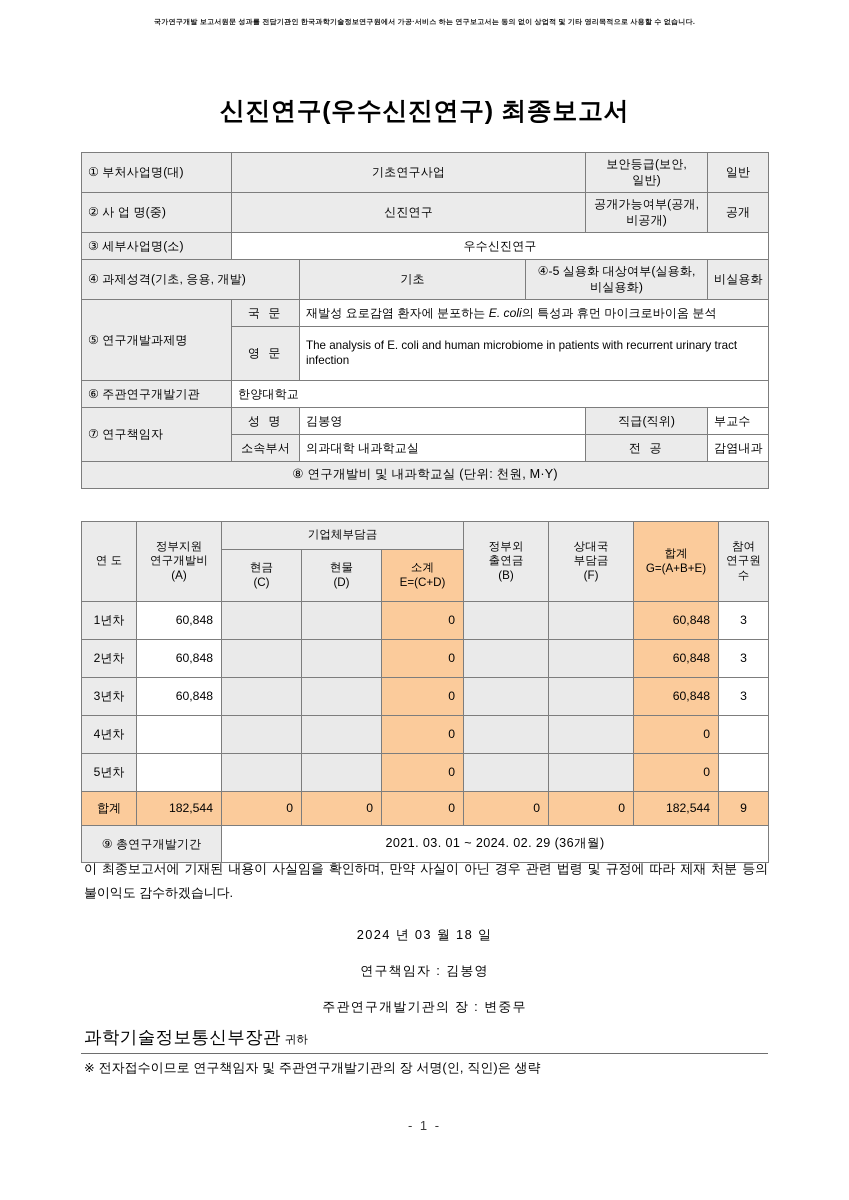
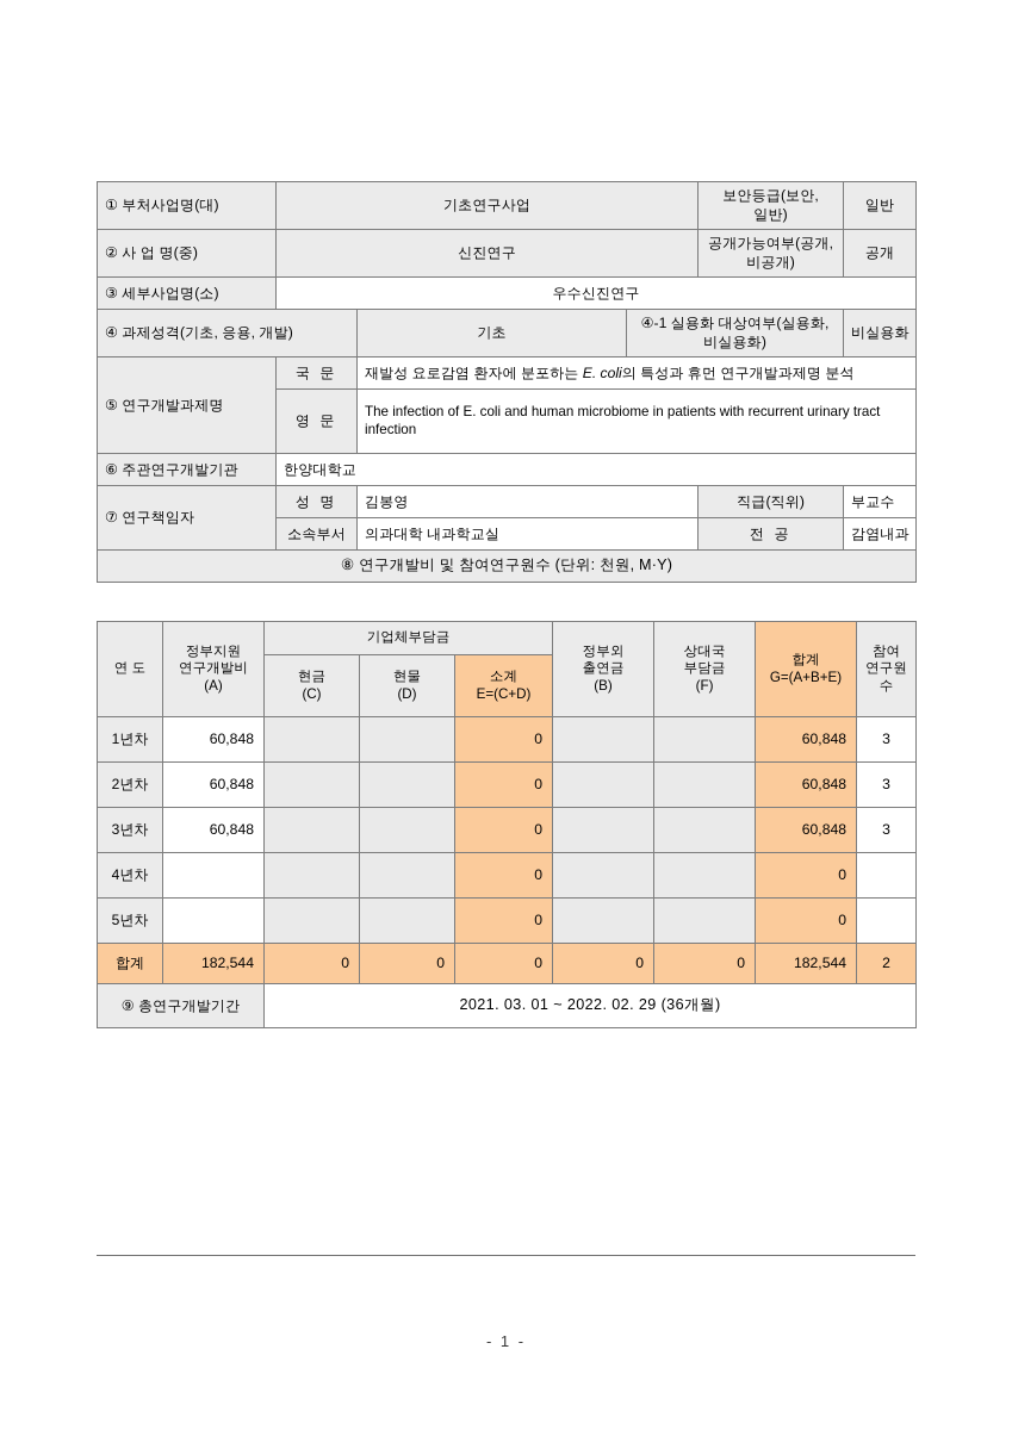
- 국가연구개발 보고서원문 성과를 전담기관인 한국과학기술정보연구원에서 가공·서비스 하는 연구보고서는 동의 없이 상업적 및 기타 영리목적으로 사용할 수 없습니다.
- 신진연구(우수신진연구) 최종보고서
  ① 부처사업명(대)	기초연구사업	보안등급(보안, 일반)	일반
  ② 사 업 명(중)	신진연구	공개가능여부(공개, 비공개)	공개
  ③ 세부사업명(소)	우수신진연구
- ④ 과제성격(기초, 응용, 개발)	기초	④-5 실용화 대상여부(실용화, 비실용화)	비실용화
+ ④ 과제성격(기초, 응용, 개발)	기초	④-1 실용화 대상여부(실용화, 비실용화)	비실용화
- ⑤ 연구개발과제명	국 문	재발성 요로감염 환자에 분포하는 E. coli의 특성과 휴먼 마이크로바이옴 분석
+ ⑤ 연구개발과제명	국 문	재발성 요로감염 환자에 분포하는 E. coli의 특성과 휴먼 연구개발과제명 분석
- 영 문	The analysis of E. coli and human microbiome in patients with recurrent urinary tract infection
+ 영 문	The infection of E. coli and human microbiome in patients with recurrent urinary tract infection
  ⑥ 주관연구개발기관	한양대학교
  ⑦ 연구책임자	성 명	김봉영	직급(직위)	부교수
  소속부서	의과대학 내과학교실	전 공	감염내과
- ⑧ 연구개발비 및 내과학교실 (단위: 천원, M·Y)
+ ⑧ 연구개발비 및 참여연구원수 (단위: 천원, M·Y)
  연 도	정부지원 연구개발비 (A)	기업체부담금	정부외 출연금 (B)	상대국 부담금 (F)	합계 G=(A+B+E)	참여 연구원수
  현금 (C)	현물 (D)	소계 E=(C+D)
  1년차	60,848			0			60,848	3
  2년차	60,848			0			60,848	3
  3년차	60,848			0			60,848	3
  4년차				0			0
  5년차				0			0
- 합계	182,544	0	0	0	0	0	182,544	9
+ 합계	182,544	0	0	0	0	0	182,544	2
- ⑨ 총연구개발기간	2021. 03. 01 ~ 2024. 02. 29 (36개월)
+ ⑨ 총연구개발기간	2021. 03. 01 ~ 2022. 02. 29 (36개월)
- 이 최종보고서에 기재된 내용이 사실임을 확인하며, 만약 사실이 아닌 경우 관련 법령 및 규정에 따라 제재 처분 등의 불이익도 감수하겠습니다.
- 2024 년 03 월 18 일
- 연구책임자 : 김봉영
- 주관연구개발기관의 장 : 변중무
- 과학기술정보통신부장관 귀하
- ※ 전자접수이므로 연구책임자 및 주관연구개발기관의 장 서명(인, 직인)은 생략
  - 1 -
